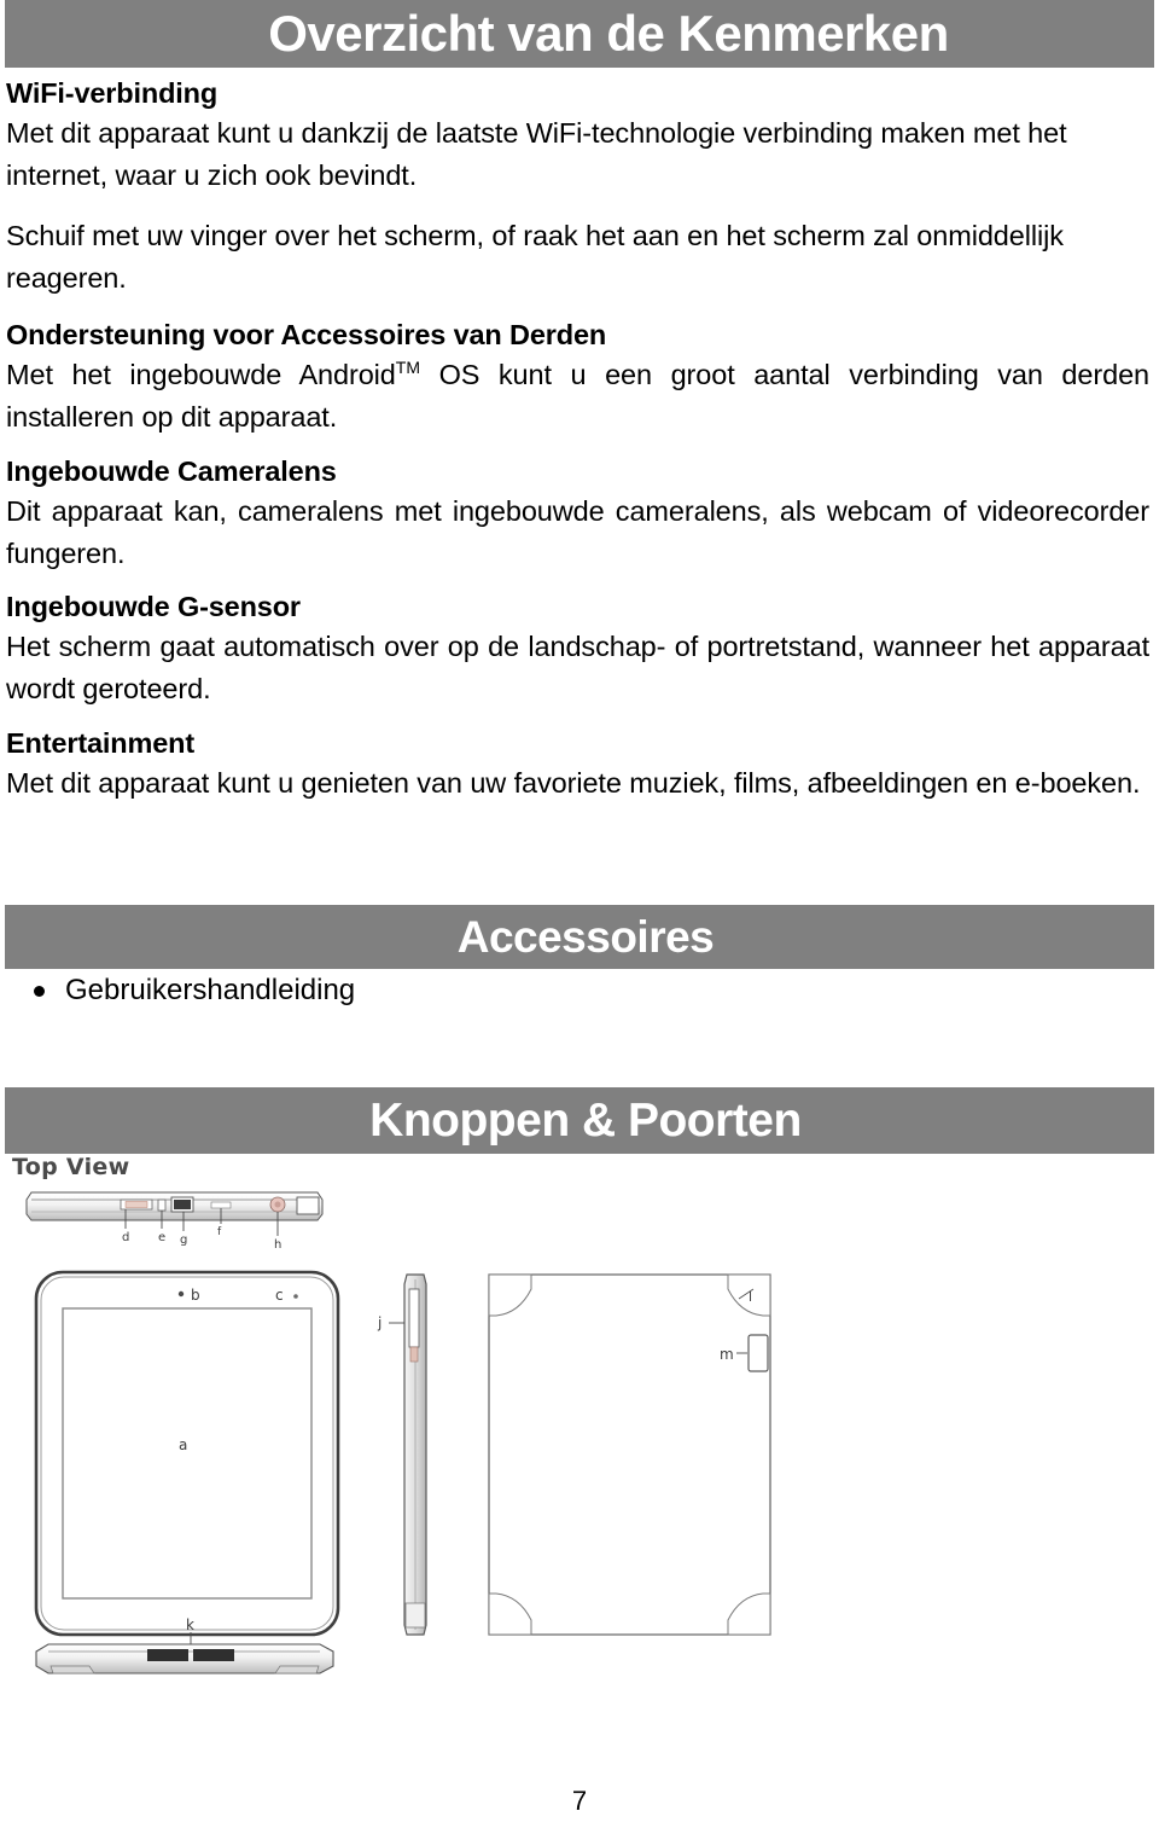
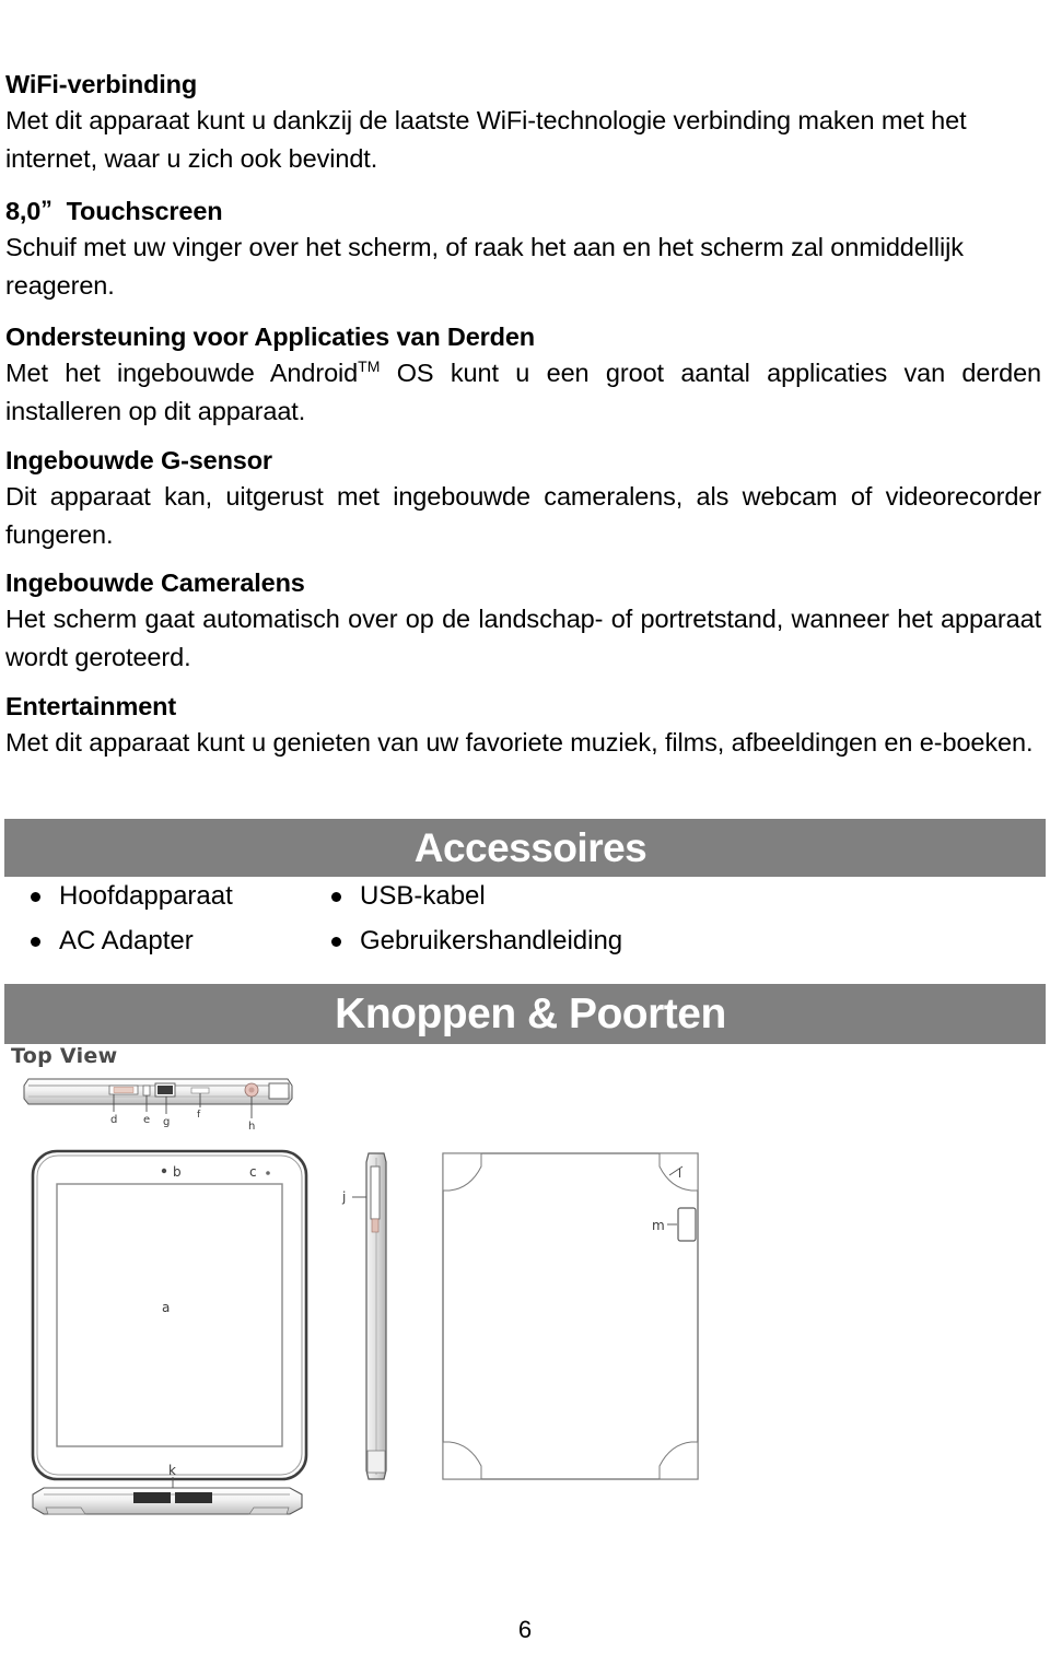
- Overzicht van de Kenmerken
  WiFi-verbinding
  Met dit apparaat kunt u dankzij de laatste WiFi-technologie verbinding maken met het internet, waar u zich ook bevindt.
+ 8,0” Touchscreen
  Schuif met uw vinger over het scherm, of raak het aan en het scherm zal onmiddellijk reageren.
- Ondersteuning voor Accessoires van Derden
+ Ondersteuning voor Applicaties van Derden
- Met het ingebouwde AndroidTM OS kunt u een groot aantal verbinding van derden installeren op dit apparaat.
+ Met het ingebouwde AndroidTM OS kunt u een groot aantal applicaties van derden installeren op dit apparaat.
- Ingebouwde Cameralens
+ Ingebouwde G-sensor
- Dit apparaat kan, cameralens met ingebouwde cameralens, als webcam of videorecorder fungeren.
+ Dit apparaat kan, uitgerust met ingebouwde cameralens, als webcam of videorecorder fungeren.
- Ingebouwde G-sensor
+ Ingebouwde Cameralens
  Het scherm gaat automatisch over op de landschap- of portretstand, wanneer het apparaat wordt geroteerd.
  Entertainment
  Met dit apparaat kunt u genieten van uw favoriete muziek, films, afbeeldingen en e-boeken.
  Accessoires
+ Hoofdapparaat
+ USB-kabel
+ AC Adapter
  Gebruikershandleiding
  Knoppen & Poorten
  Top View
  d
  e
  g
  f
  h
  b
  c
  a
  j
  l
  m
  k
- 7
+ 6
